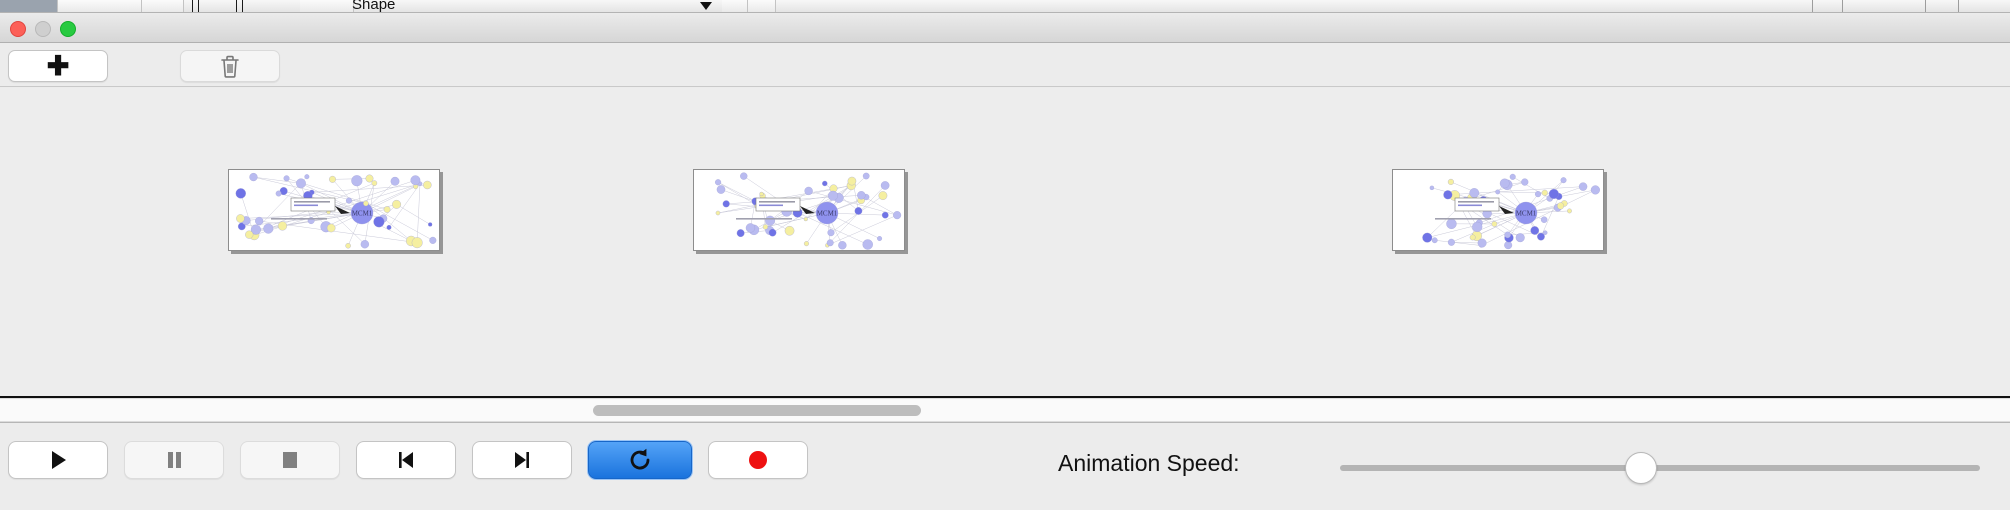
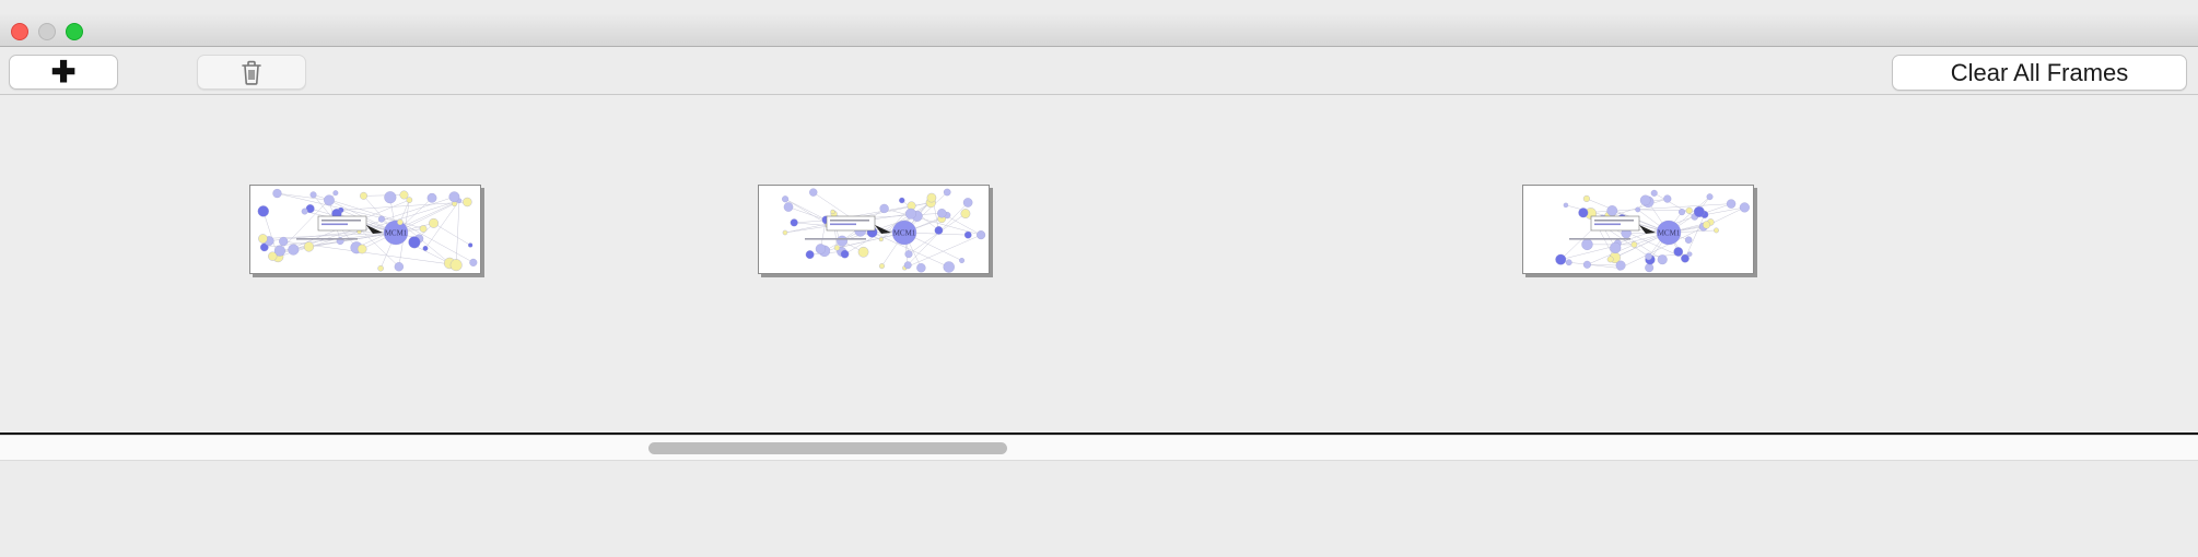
- Shape
  ✚
+ Clear All Frames
  MCM1
  MCM1
  MCM1
- Animation Speed:
